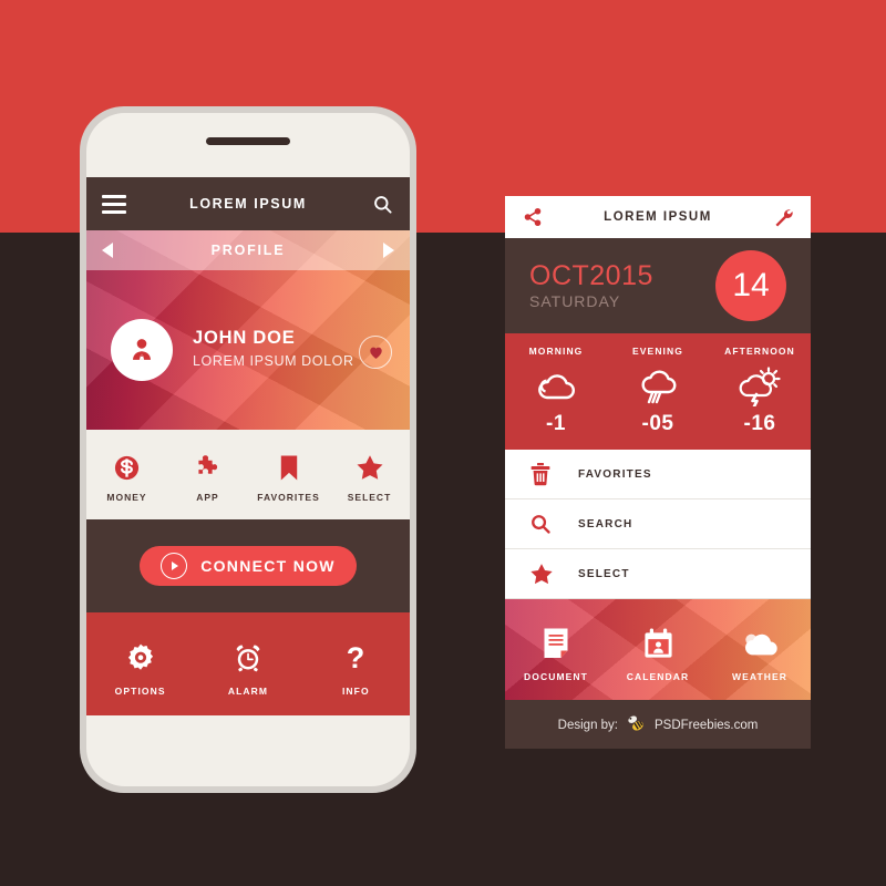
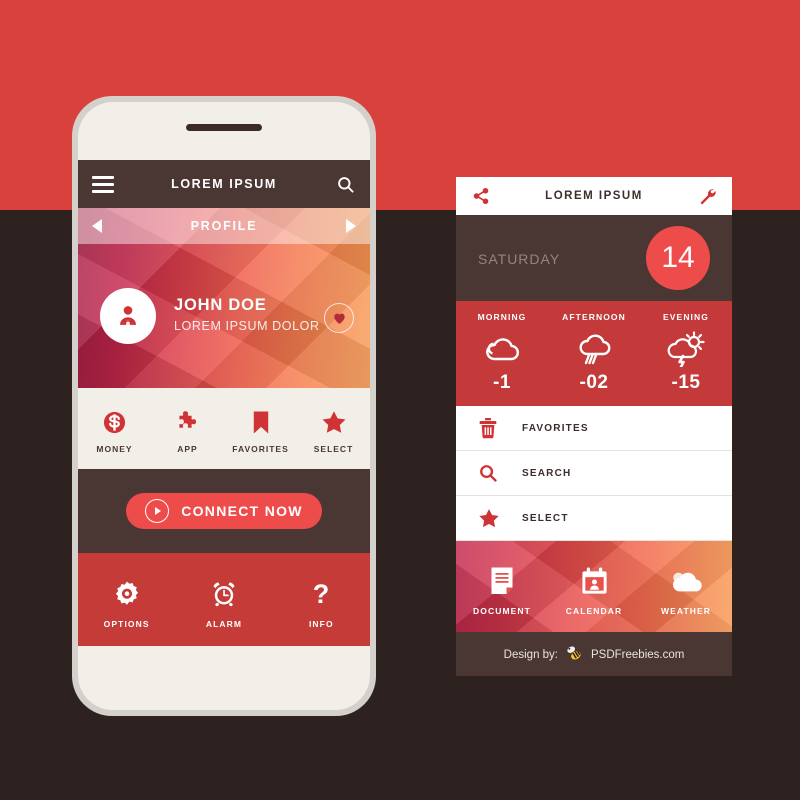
  LOREM IPSUM
  PROFILE
  JOHN DOE
  LOREM IPSUM DOLOR
  MONEY
  APP
  FAVORITES
  SELECT
  CONNECT NOW
  OPTIONS
  ALARM
  ?
  INFO
  LOREM IPSUM
- OCT2015
  SATURDAY
  14
  MORNING
  -1
- EVENING
+ AFTERNOON
- -05
+ -02
- AFTERNOON
+ EVENING
- -16
+ -15
  FAVORITES
  SEARCH
  SELECT
  DOCUMENT
  CALENDAR
  WEATHER
  Design by:
  PSDFreebies.com
